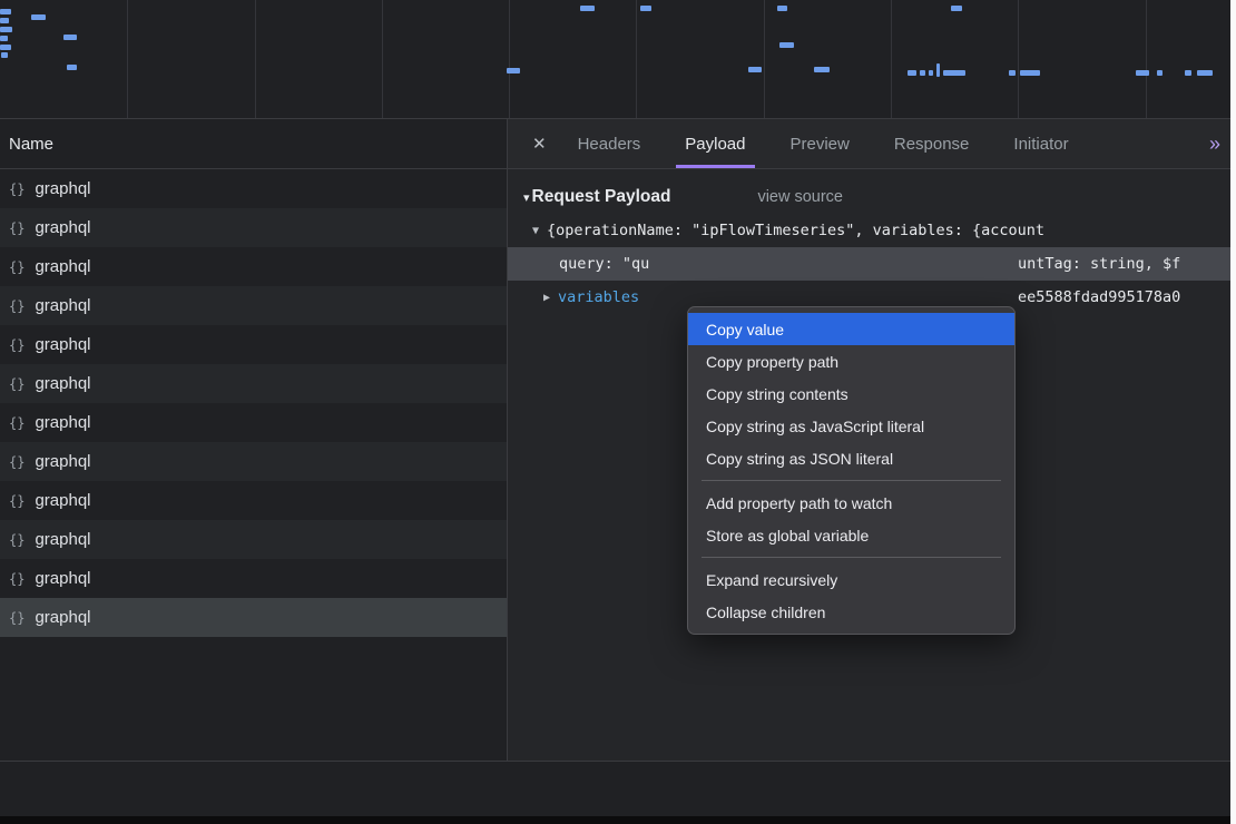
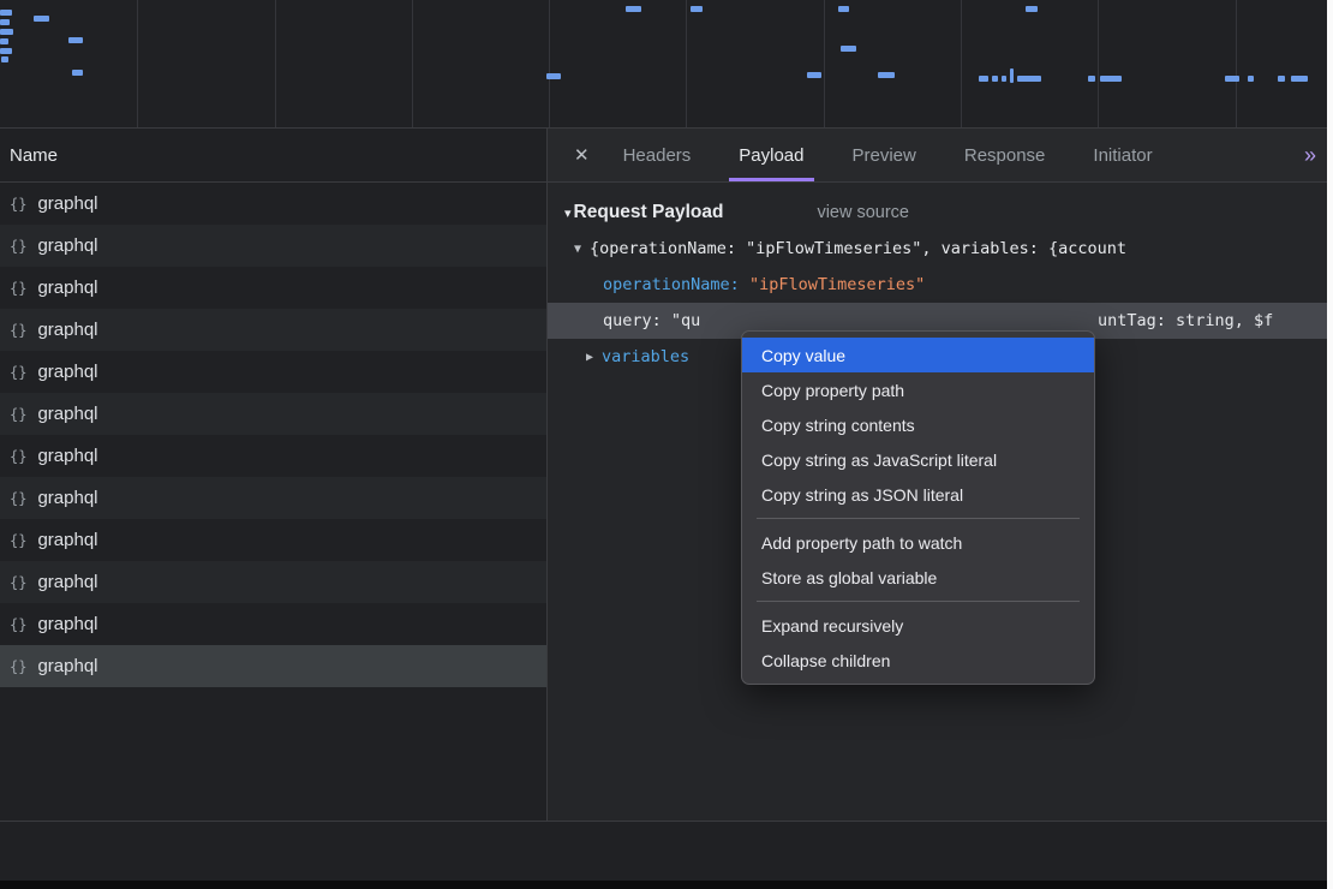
  Name
  {}
  graphql
  {}
  graphql
  {}
  graphql
  {}
  graphql
  {}
  graphql
  {}
  graphql
  {}
  graphql
  {}
  graphql
  {}
  graphql
  {}
  graphql
  {}
  graphql
  {}
  graphql
  ✕
  Headers
  Payload
  Preview
  Response
  Initiator
  »
  ▾
  Request Payload
  view source
  ▼
  {operationName: "ipFlowTimeseries", variables: {account
+ operationName:
+ "ipFlowTimeseries"
  query:
  "qu
  untTag: string, $f
  ▶
  variables
- ee5588fdad995178a0
  Copy value
  Copy property path
  Copy string contents
  Copy string as JavaScript literal
  Copy string as JSON literal
  Add property path to watch
  Store as global variable
  Expand recursively
  Collapse children
